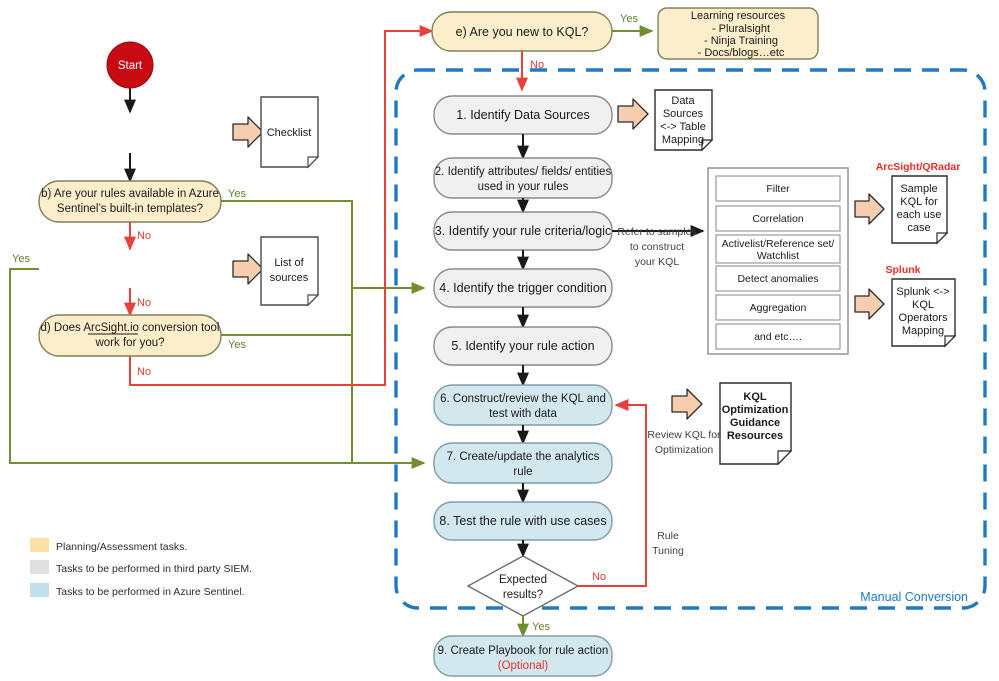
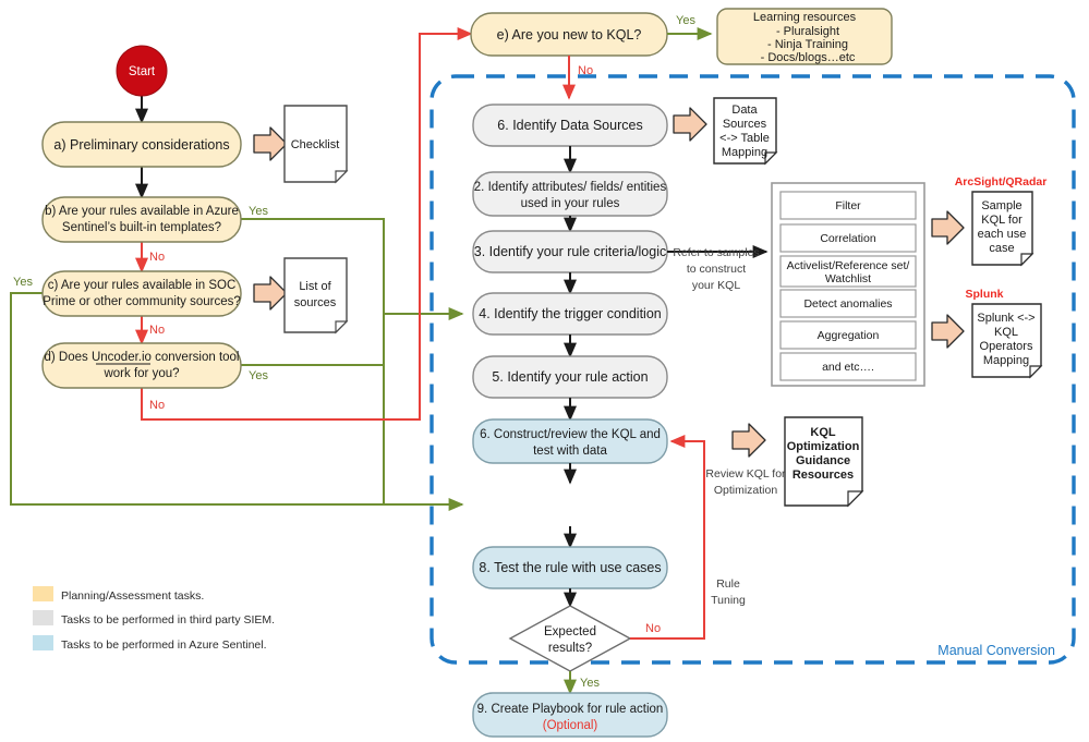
  Start
+ a) Preliminary considerations
  b) Are your rules available in Azure
  Sentinel’s built-in templates?
+ c) Are your rules available in SOC
+ Prime or other community sources?
- d) Does ArcSight.io conversion tool
+ d) Does Uncoder.io conversion tool
  work for you?
  Yes
  No
  Yes
  No
  Yes
  No
  Checklist
  List of
  sources
  e) Are you new to KQL?
  Yes
  No
  Learning resources
  - Pluralsight
  - Ninja Training
  - Docs/blogs…etc
- 1. Identify Data Sources
+ 6. Identify Data Sources
  2. Identify attributes/ fields/ entities
  used in your rules
  3. Identify your rule criteria/logic
  Refer to samples
  to construct
  your KQL
  4. Identify the trigger condition
  5. Identify your rule action
  6. Construct/review the KQL and
  test with data
- 7. Create/update the analytics
- rule
  8. Test the rule with use cases
  Expected
  results?
  No
  Rule
  Tuning
  Yes
  9. Create Playbook for rule action
  (Optional)
  Review KQL for
  Optimization
  KQL
  Optimization
  Guidance
  Resources
  Data
  Sources
  <-> Table
  Mapping
  Filter
  Correlation
  Activelist/Reference set/
  Watchlist
  Detect anomalies
  Aggregation
  and etc….
  ArcSight/QRadar
  Sample
  KQL for
  each use
  case
  Splunk
  Splunk <->
  KQL
  Operators
  Mapping
  Manual Conversion
  Planning/Assessment tasks.
  Tasks to be performed in third party SIEM.
  Tasks to be performed in Azure Sentinel.
